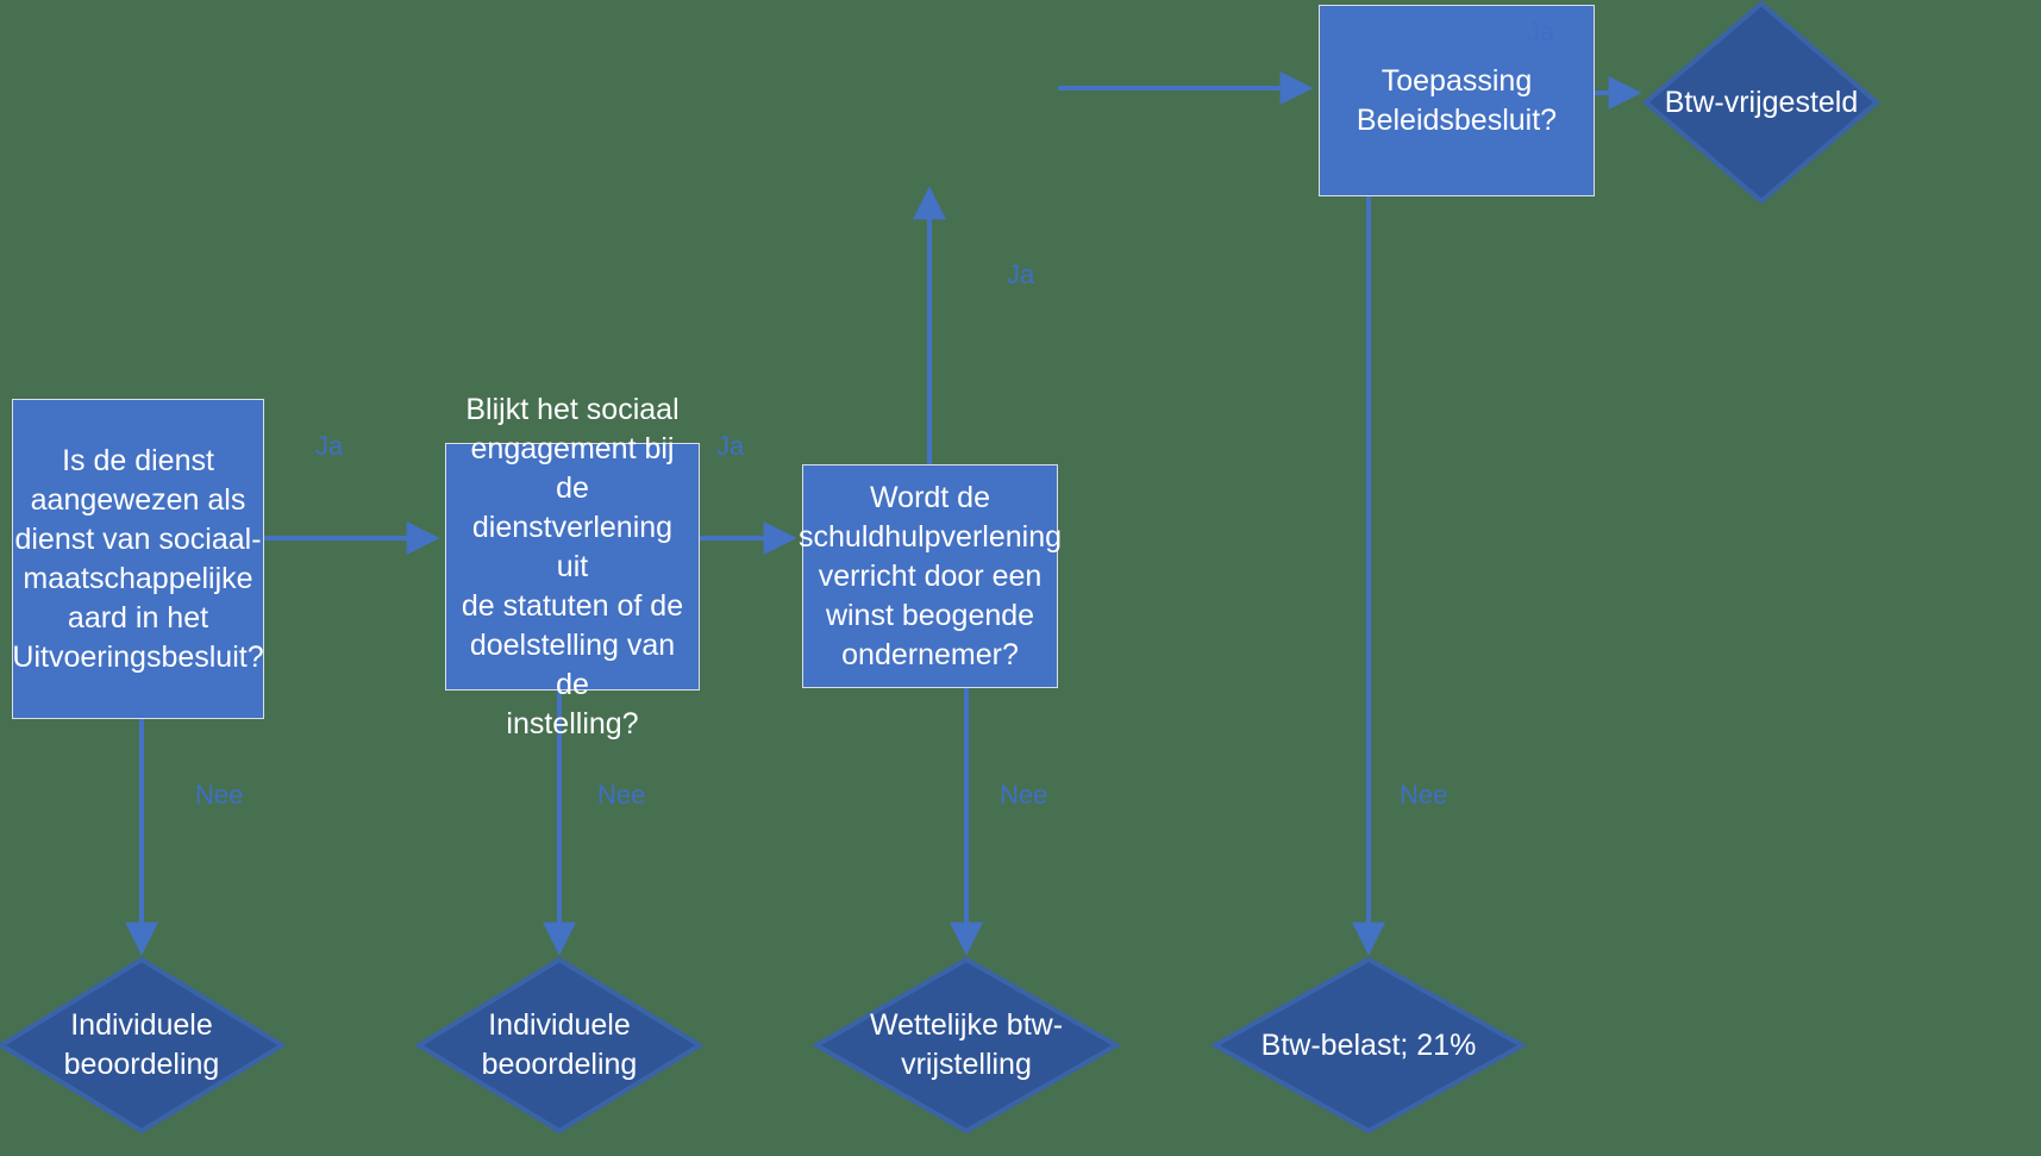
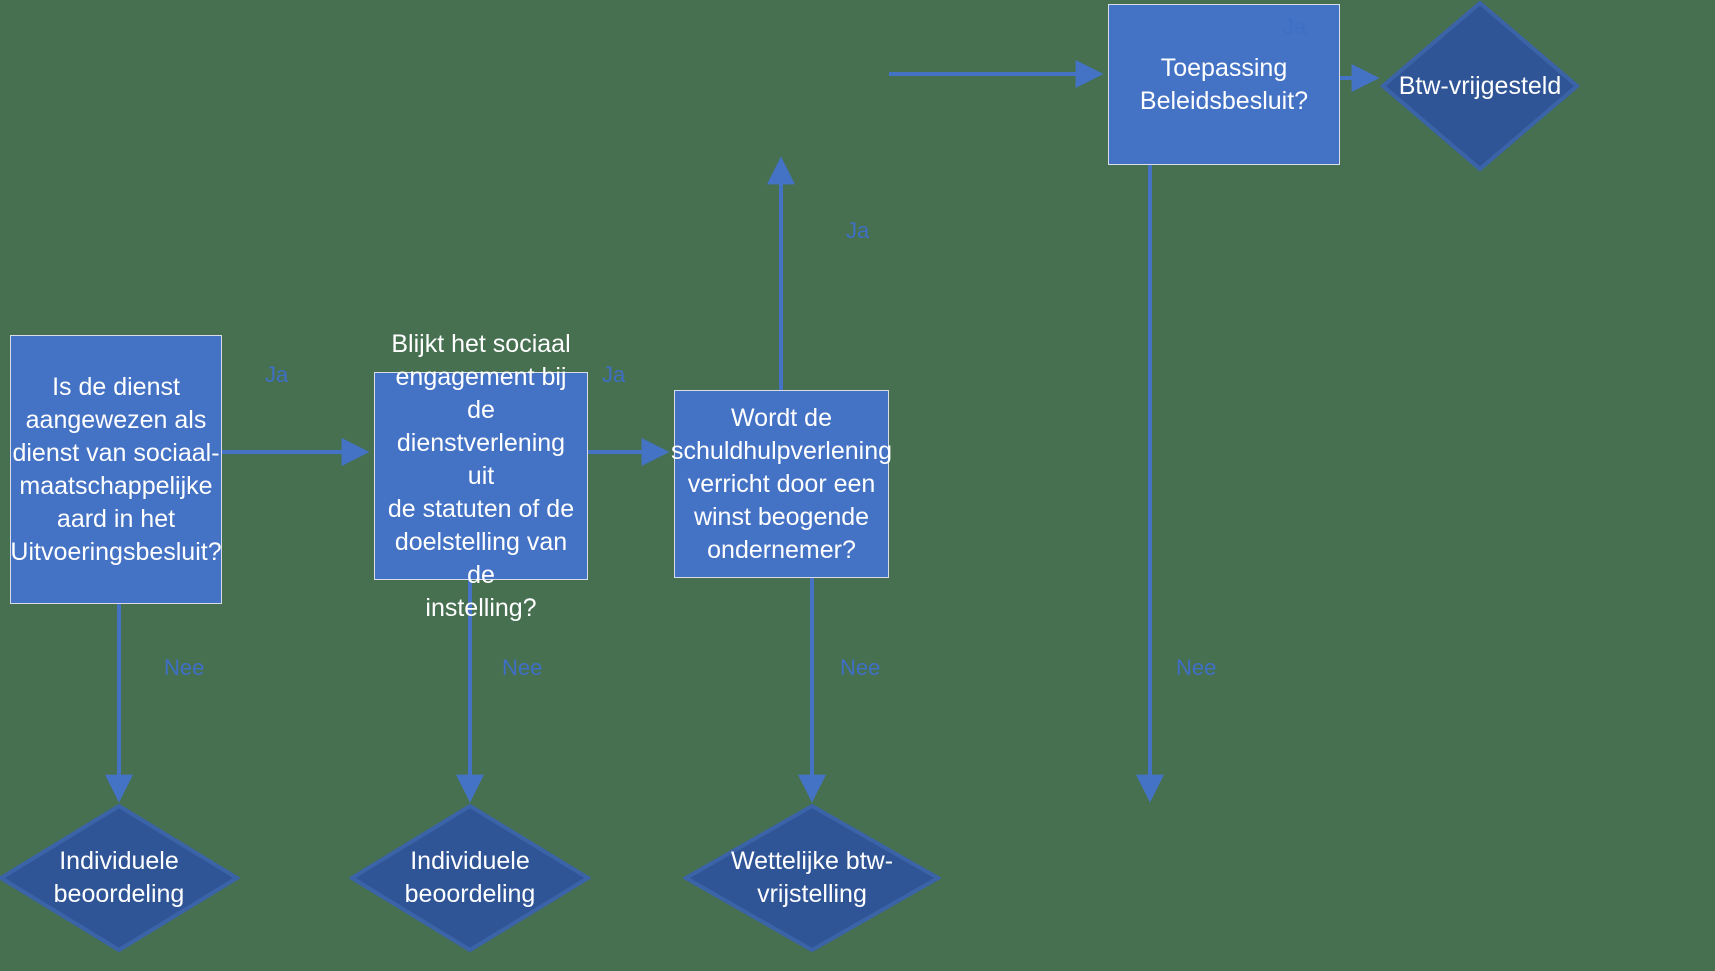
  Toepassing
  Beleidsbesluit?
  Is de dienst
  aangewezen als
  dienst van sociaal-
  maatschappelijke
  aard in het
  Uitvoeringsbesluit?
  Blijkt het sociaal
  engagement bij de
  dienstverlening uit
  de statuten of de
  doelstelling van de
  instelling?
  Wordt de
  schuldhulpverlening
  verricht door een
  winst beogende
  ondernemer?
  Btw-vrijgesteld
  Individuele
  beoordeling
  Individuele
  beoordeling
  Wettelijke btw-
  vrijstelling
- Btw-belast; 21%
  Ja
  Ja
  Ja
  Nee
  Nee
  Nee
  Nee
